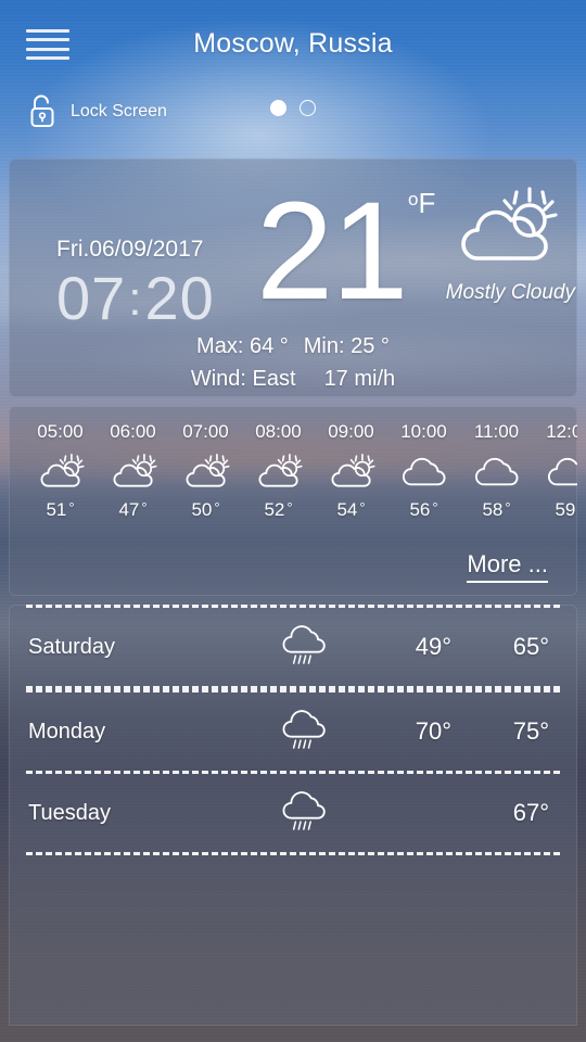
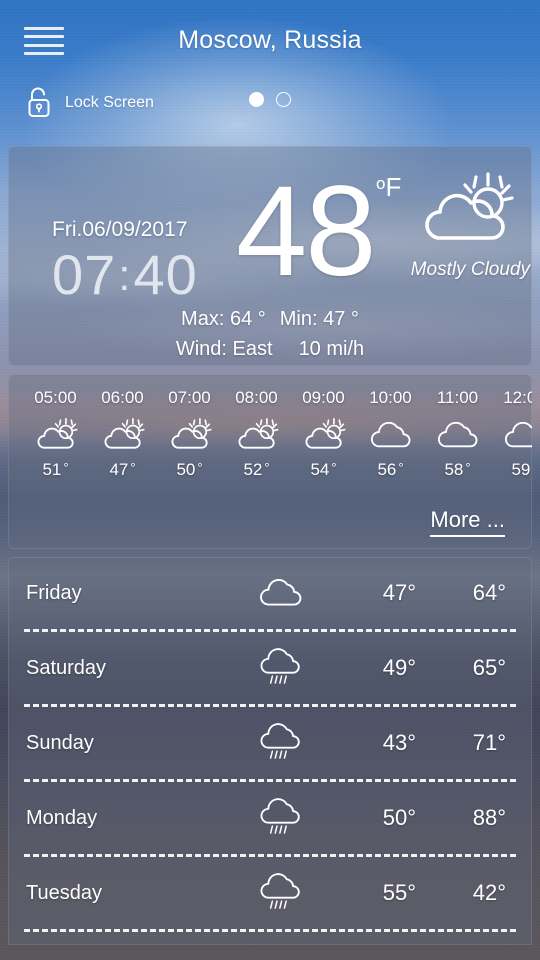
  Moscow, Russia
  Lock Screen
  Fri.06/09/2017
- 07:20
+ 07:40
- 21
+ 48
  oF
  Mostly Cloudy
- Max: 64 ° Min: 25 °
+ Max: 64 ° Min: 47 °
- Wind: East 17 mi/h
+ Wind: East 10 mi/h
  05:00
  51 °
  06:00
  47 °
  07:00
  50 °
  08:00
  52 °
  09:00
  54 °
  10:00
  56 °
  11:00
  58 °
  12:0
  More ...
+ Friday
+ 47°
+ 64°
  Saturday
  49°
  65°
+ Sunday
+ 43°
+ 71°
  Monday
- 70°
+ 50°
- 75°
+ 88°
  Tuesday
+ 55°
- 67°
+ 42°
